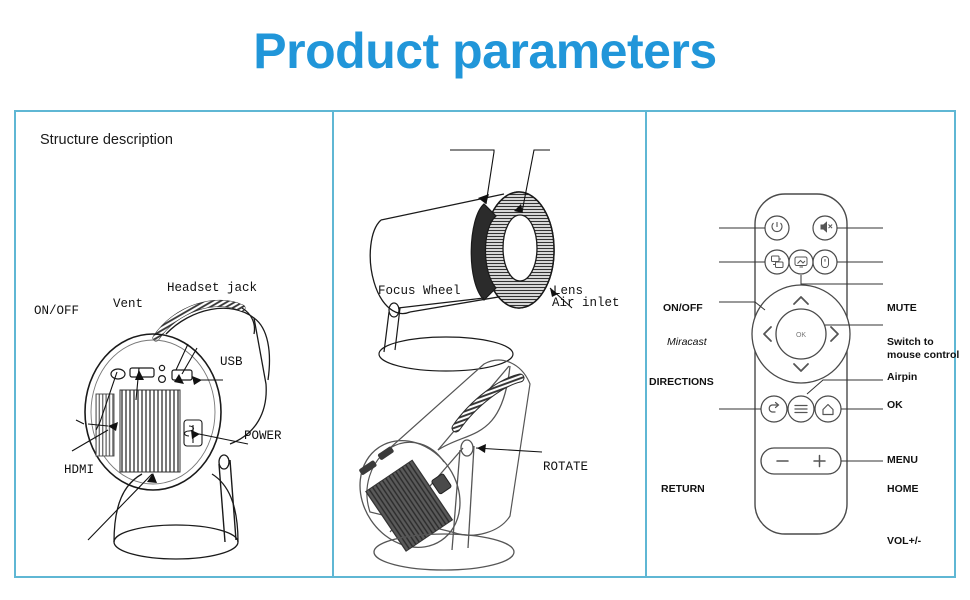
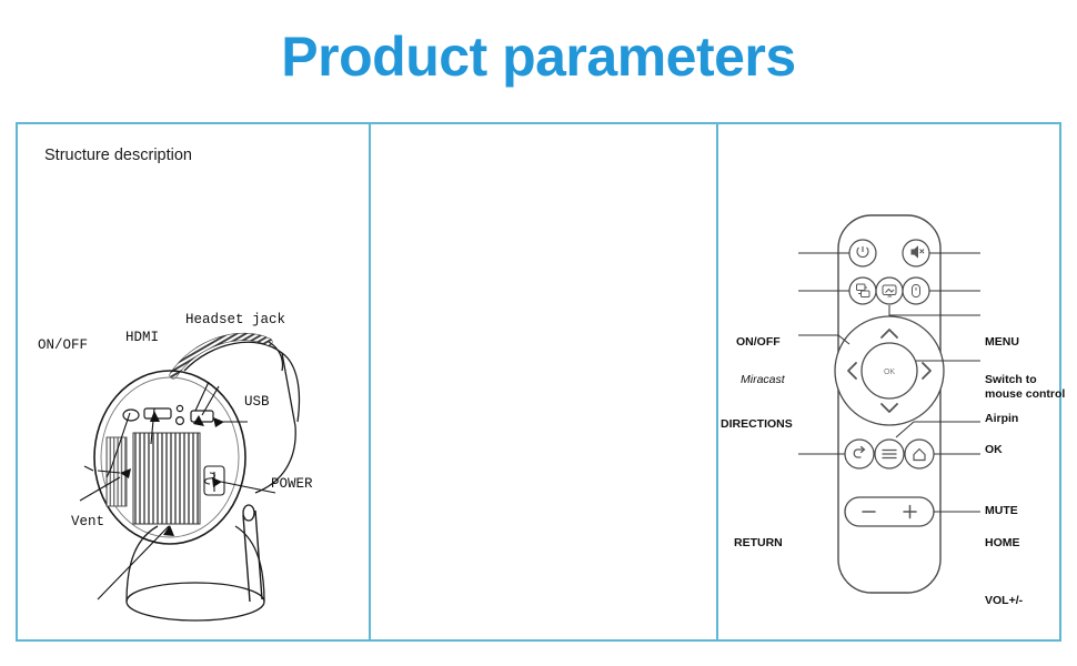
  Product parameters
  Structure description
  ON/OFF
- Vent
+ HDMI
  Headset jack
  USB
  POWER
- HDMI
+ Vent
- Focus Wheel
- Lens
- Air inlet
- ROTATE
  ON/OFF
  Miracast
  DIRECTIONS
  RETURN
- MUTE
+ MENU
  Switch to
  mouse control
  Airpin
  OK
- MENU
+ MUTE
  HOME
  VOL+/-
